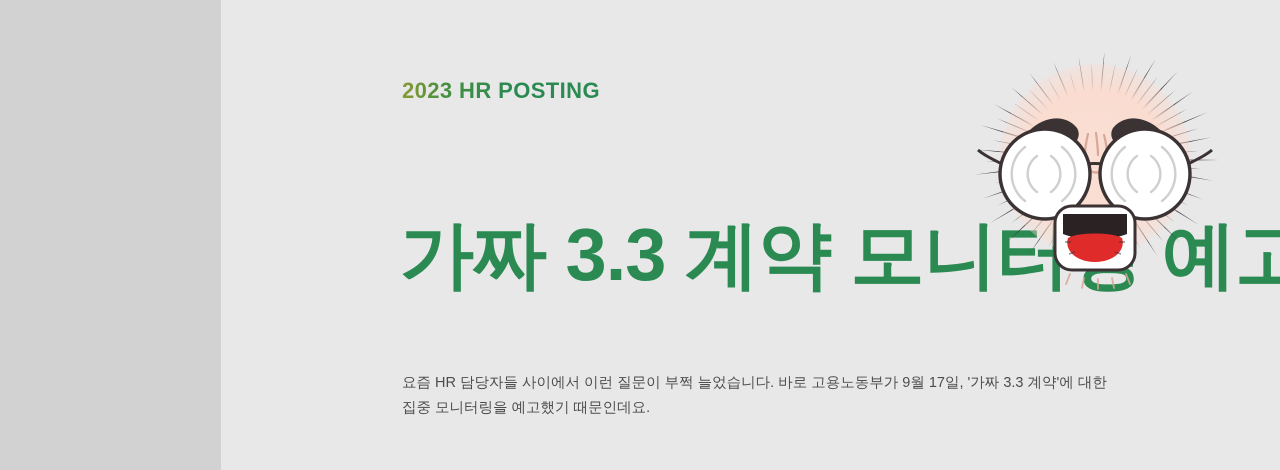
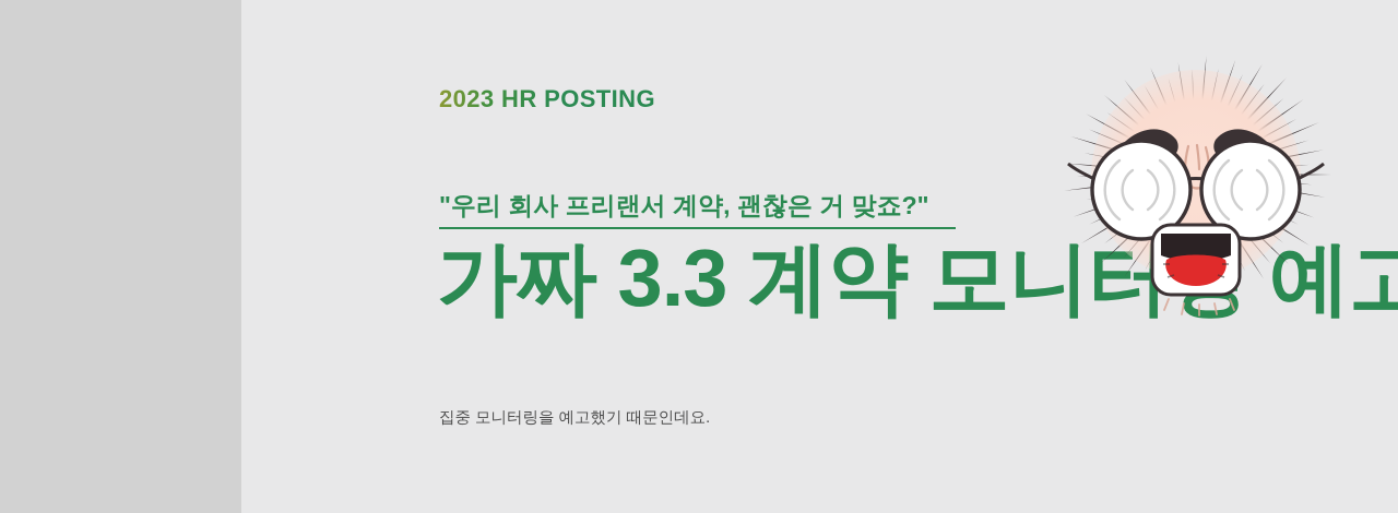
  2023 HR POSTING
+ "우리 회사 프리랜서 계약, 괜찮은 거 맞죠?"
  가짜 3.3 계약 모니터 예고
- 요즘 HR 담당자들 사이에서 이런 질문이 부쩍 늘었습니다. 바로 고용노동부가 9월 17일, '가짜 3.3 계약'에 대한
  집중 모니터링을 예고했기 때문인데요.
